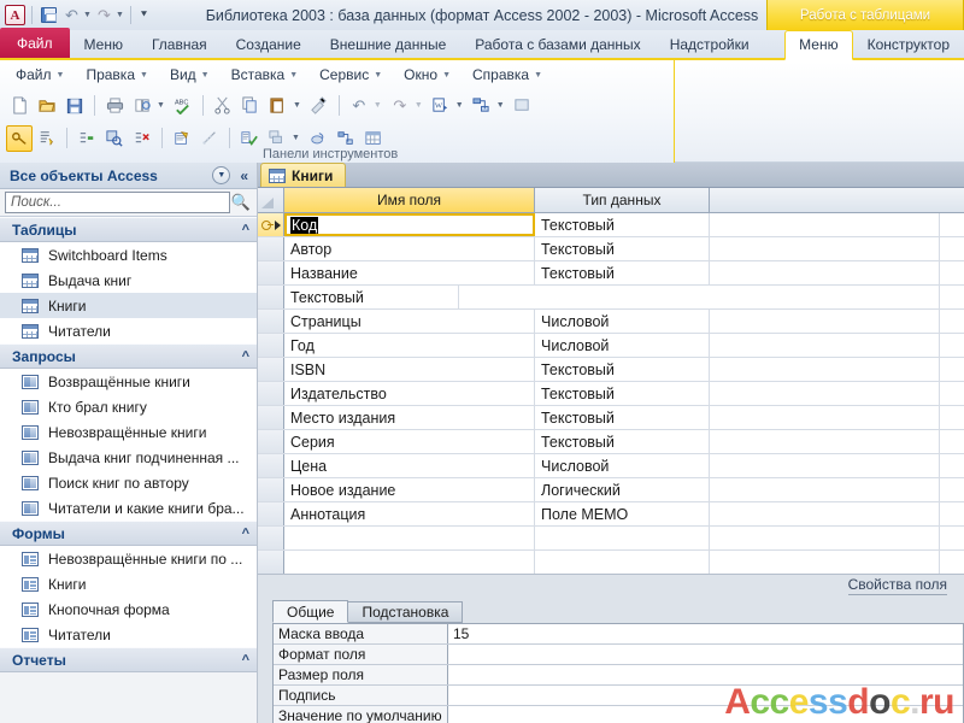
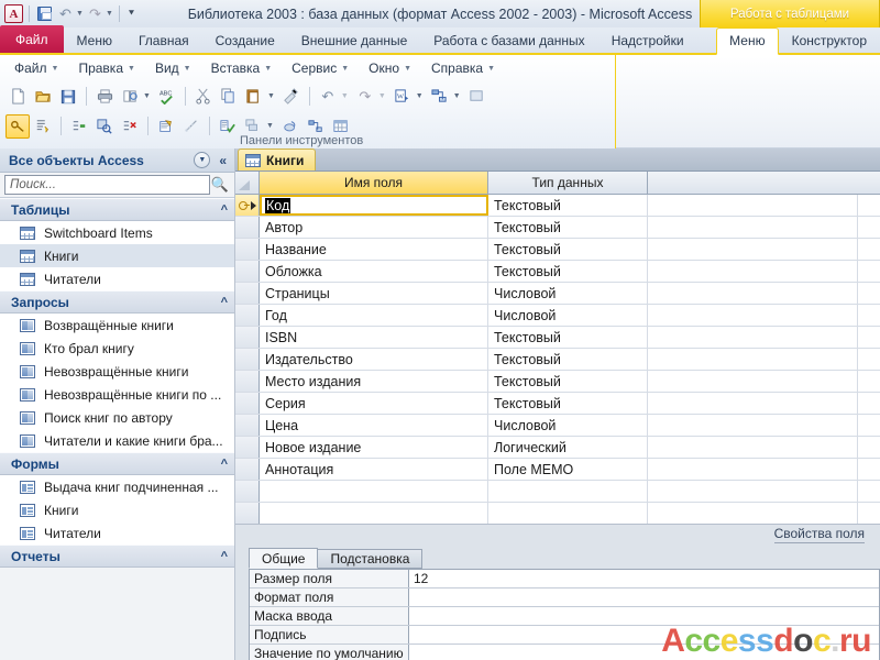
  A
  ↶
  ↷
  ⯆
  Библиотека 2003 : база данных (формат Access 2002 - 2003) - Microsoft Access
  Работа с таблицами
  Файл
  Меню
  Главная
  Создание
  Внешние данные
  Работа с базами данных
  Надстройки
  Меню
  Конструктор
  Файл
  Правка
  Вид
  Вставка
  Сервис
  Окно
  Справка
  ↶
  ↷
  Панели инструментов
  Все объекты Access
  «
  Поиск...
  🔍
  Таблицы
  ^
  Switchboard Items
- Выдача книг
  Книги
  Читатели
  Запросы
  ^
  Возвращённые книги
  Кто брал книгу
  Невозвращённые книги
- Выдача книг подчиненная ...
+ Невозвращённые книги по ...
  Поиск книг по автору
  Читатели и какие книги бра...
  Формы
  ^
- Невозвращённые книги по ...
+ Выдача книг подчиненная ...
  Книги
- Кнопочная форма
  Читатели
  Отчеты
  ^
  Книги
  Имя поля
  Тип данных
  Код
  Текстовый
  Автор
  Текстовый
  Название
  Текстовый
+ Обложка
  Текстовый
  Страницы
  Числовой
  Год
  Числовой
  ISBN
  Текстовый
  Издательство
  Текстовый
  Место издания
  Текстовый
  Серия
  Текстовый
  Цена
  Числовой
  Новое издание
  Логический
  Аннотация
  Поле MEMO
  Свойства поля
  Общие
  Подстановка
- Маска ввода
+ Размер поля
- 15
+ 12
  Формат поля
- Размер поля
+ Маска ввода
  Подпись
  Значение по умолчанию
  Accessdoc.ru
